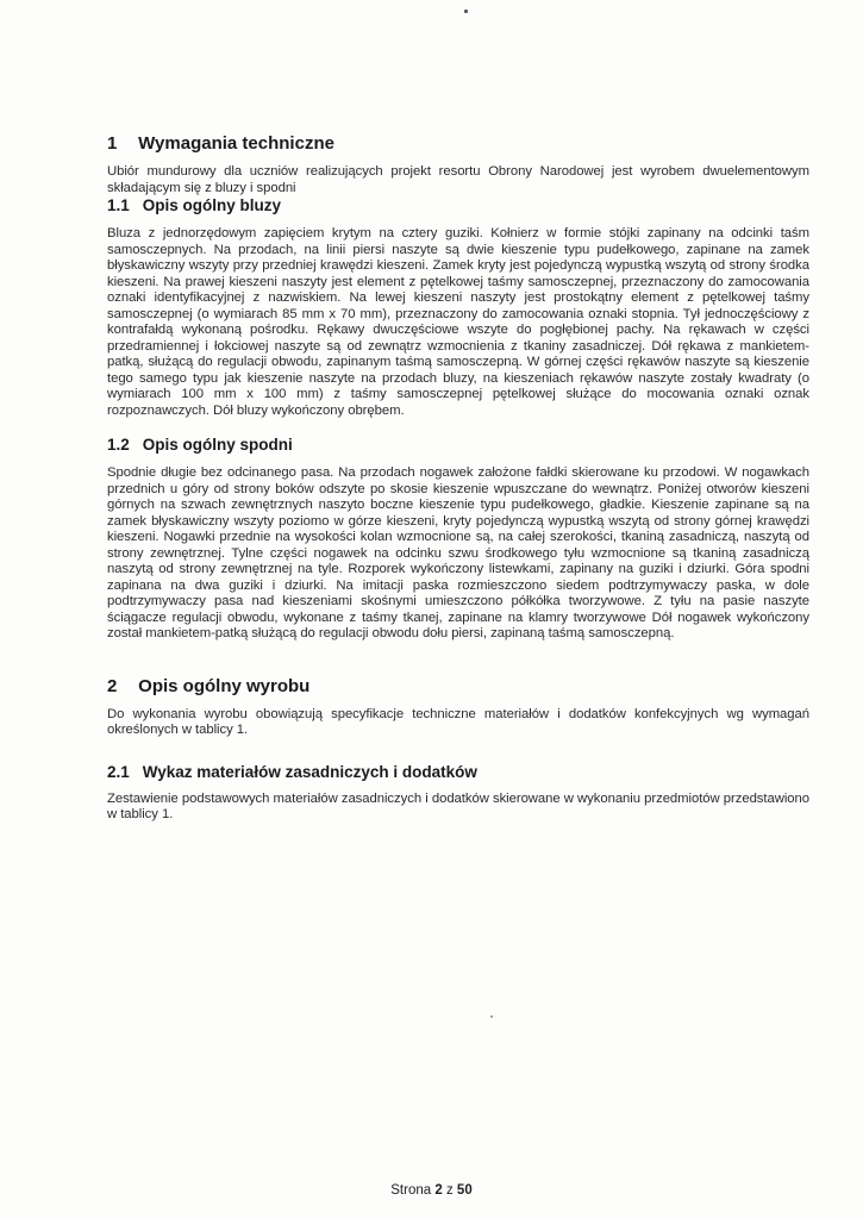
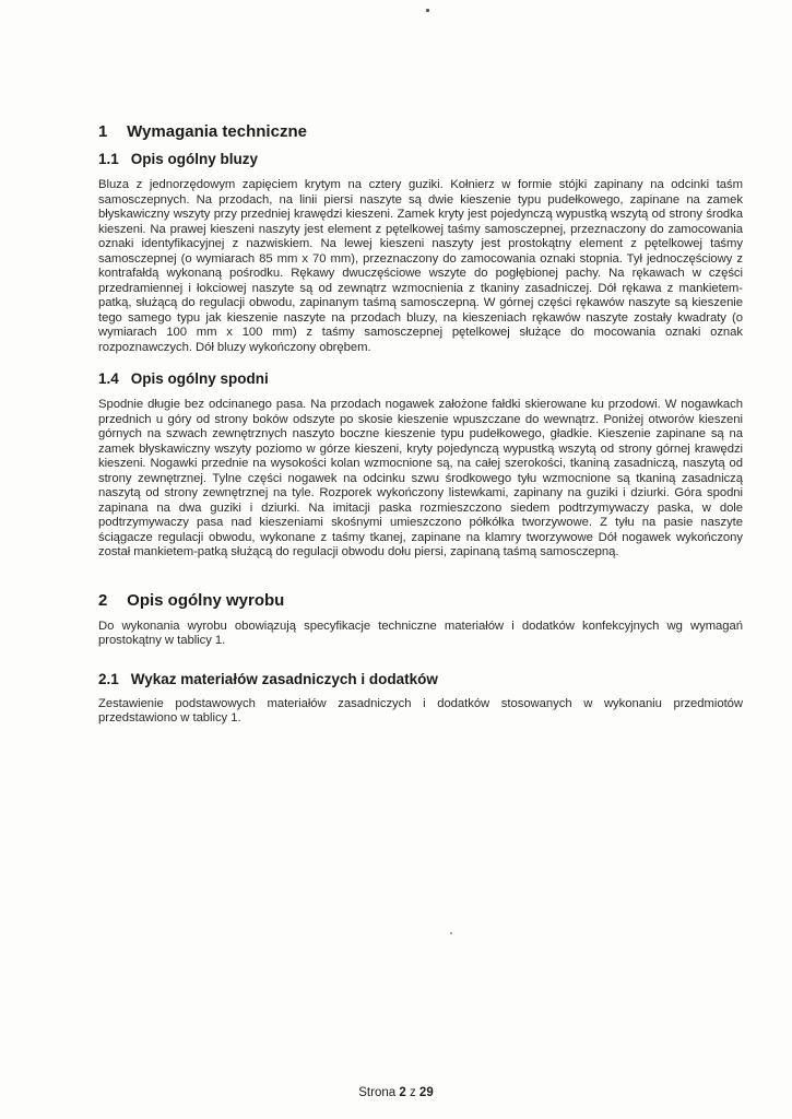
  1 Wymagania techniczne
- Ubiór mundurowy dla uczniów realizujących projekt resortu Obrony Narodowej jest wyrobem dwuelementowym składającym się z bluzy i spodni
  1.1 Opis ogólny bluzy
  Bluza z jednorzędowym zapięciem krytym na cztery guziki. Kołnierz w formie stójki zapinany na odcinki taśm samosczepnych. Na przodach, na linii piersi naszyte są dwie kieszenie typu pudełkowego, zapinane na zamek błyskawiczny wszyty przy przedniej krawędzi kieszeni. Zamek kryty jest pojedynczą wypustką wszytą od strony środka kieszeni. Na prawej kieszeni naszyty jest element z pętelkowej taśmy samosczepnej, przeznaczony do zamocowania oznaki identyfikacyjnej z nazwiskiem. Na lewej kieszeni naszyty jest prostokątny element z pętelkowej taśmy samosczepnej (o wymiarach 85 mm x 70 mm), przeznaczony do zamocowania oznaki stopnia. Tył jednoczęściowy z kontrafałdą wykonaną pośrodku. Rękawy dwuczęściowe wszyte do pogłębionej pachy. Na rękawach w części przedramiennej i łokciowej naszyte są od zewnątrz wzmocnienia z tkaniny zasadniczej. Dół rękawa z mankietem-patką, służącą do regulacji obwodu, zapinanym taśmą samosczepną. W górnej części rękawów naszyte są kieszenie tego samego typu jak kieszenie naszyte na przodach bluzy, na kieszeniach rękawów naszyte zostały kwadraty (o wymiarach 100 mm x 100 mm) z taśmy samosczepnej pętelkowej służące do mocowania oznaki oznak rozpoznawczych. Dół bluzy wykończony obrębem.
- 1.2 Opis ogólny spodni
+ 1.4 Opis ogólny spodni
  Spodnie długie bez odcinanego pasa. Na przodach nogawek założone fałdki skierowane ku przodowi. W nogawkach przednich u góry od strony boków odszyte po skosie kieszenie wpuszczane do wewnątrz. Poniżej otworów kieszeni górnych na szwach zewnętrznych naszyto boczne kieszenie typu pudełkowego, gładkie. Kieszenie zapinane są na zamek błyskawiczny wszyty poziomo w górze kieszeni, kryty pojedynczą wypustką wszytą od strony górnej krawędzi kieszeni. Nogawki przednie na wysokości kolan wzmocnione są, na całej szerokości, tkaniną zasadniczą, naszytą od strony zewnętrznej. Tylne części nogawek na odcinku szwu środkowego tyłu wzmocnione są tkaniną zasadniczą naszytą od strony zewnętrznej na tyle. Rozporek wykończony listewkami, zapinany na guziki i dziurki. Góra spodni zapinana na dwa guziki i dziurki. Na imitacji paska rozmieszczono siedem podtrzymywaczy paska, w dole podtrzymywaczy pasa nad kieszeniami skośnymi umieszczono półkółka tworzywowe. Z tyłu na pasie naszyte ściągacze regulacji obwodu, wykonane z taśmy tkanej, zapinane na klamry tworzywowe Dół nogawek wykończony został mankietem-patką służącą do regulacji obwodu dołu piersi, zapinaną taśmą samosczepną.
  2 Opis ogólny wyrobu
- Do wykonania wyrobu obowiązują specyfikacje techniczne materiałów i dodatków konfekcyjnych wg wymagań określonych w tablicy 1.
+ Do wykonania wyrobu obowiązują specyfikacje techniczne materiałów i dodatków konfekcyjnych wg wymagań prostokątny w tablicy 1.
  2.1 Wykaz materiałów zasadniczych i dodatków
- Zestawienie podstawowych materiałów zasadniczych i dodatków skierowane w wykonaniu przedmiotów przedstawiono w tablicy 1.
+ Zestawienie podstawowych materiałów zasadniczych i dodatków stosowanych w wykonaniu przedmiotów przedstawiono w tablicy 1.
- Strona 2 z 50
+ Strona 2 z 29
